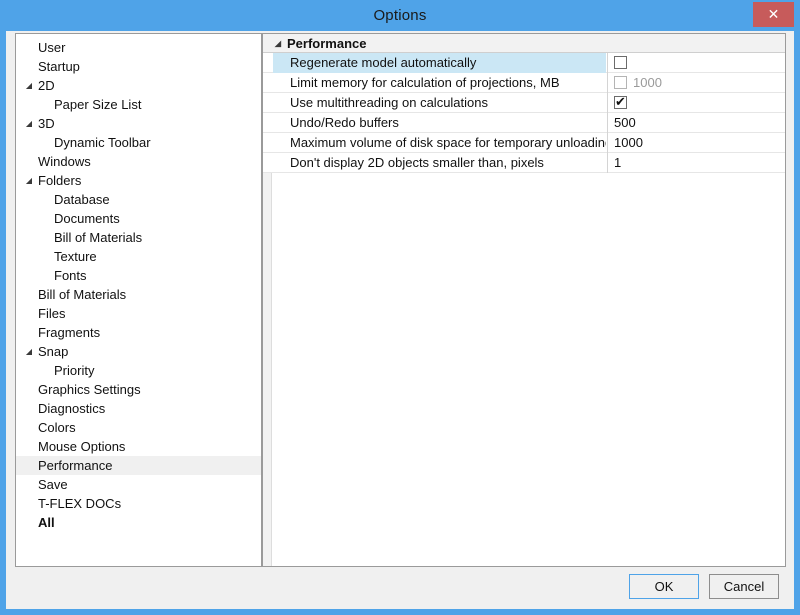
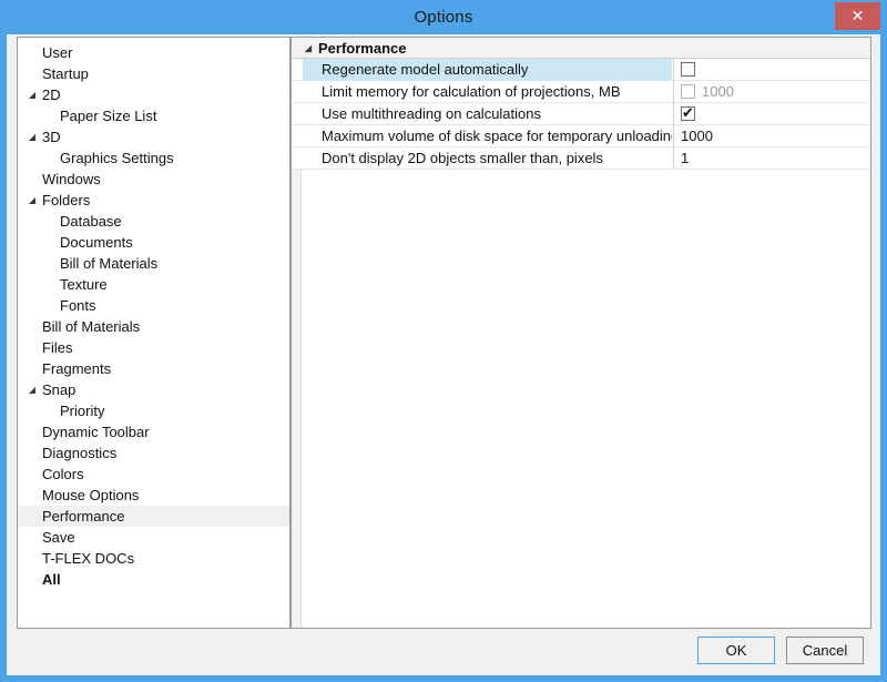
  Options
  ✕
  User
  Startup
  ◢
  2D
  Paper Size List
  ◢
  3D
- Dynamic Toolbar
+ Graphics Settings
  Windows
  ◢
  Folders
  Database
  Documents
  Bill of Materials
  Texture
  Fonts
  Bill of Materials
  Files
  Fragments
  ◢
  Snap
  Priority
- Graphics Settings
+ Dynamic Toolbar
  Diagnostics
  Colors
  Mouse Options
  Performance
  Save
  T-FLEX DOCs
  All
  ◢
  Performance
  Regenerate model automatically
  Limit memory for calculation of projections, MB
  1000
  Use multithreading on calculations
- Undo/Redo buffers
- 500
  Maximum volume of disk space for temporary unloadin
  1000
  Don't display 2D objects smaller than, pixels
  1
  OK
  Cancel
